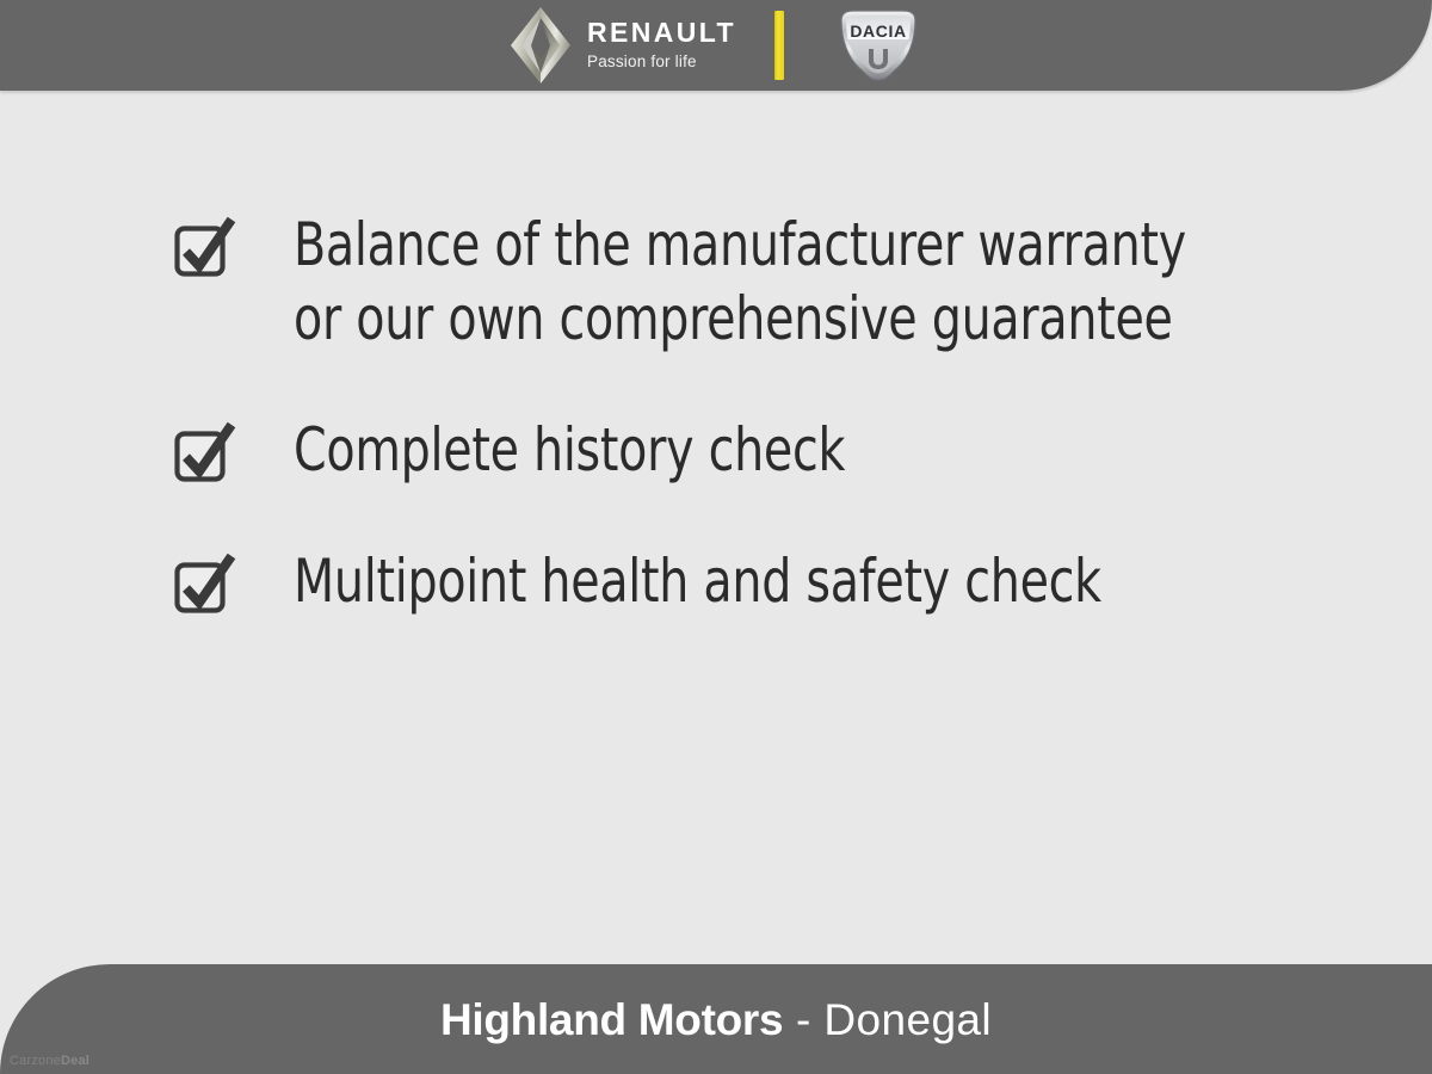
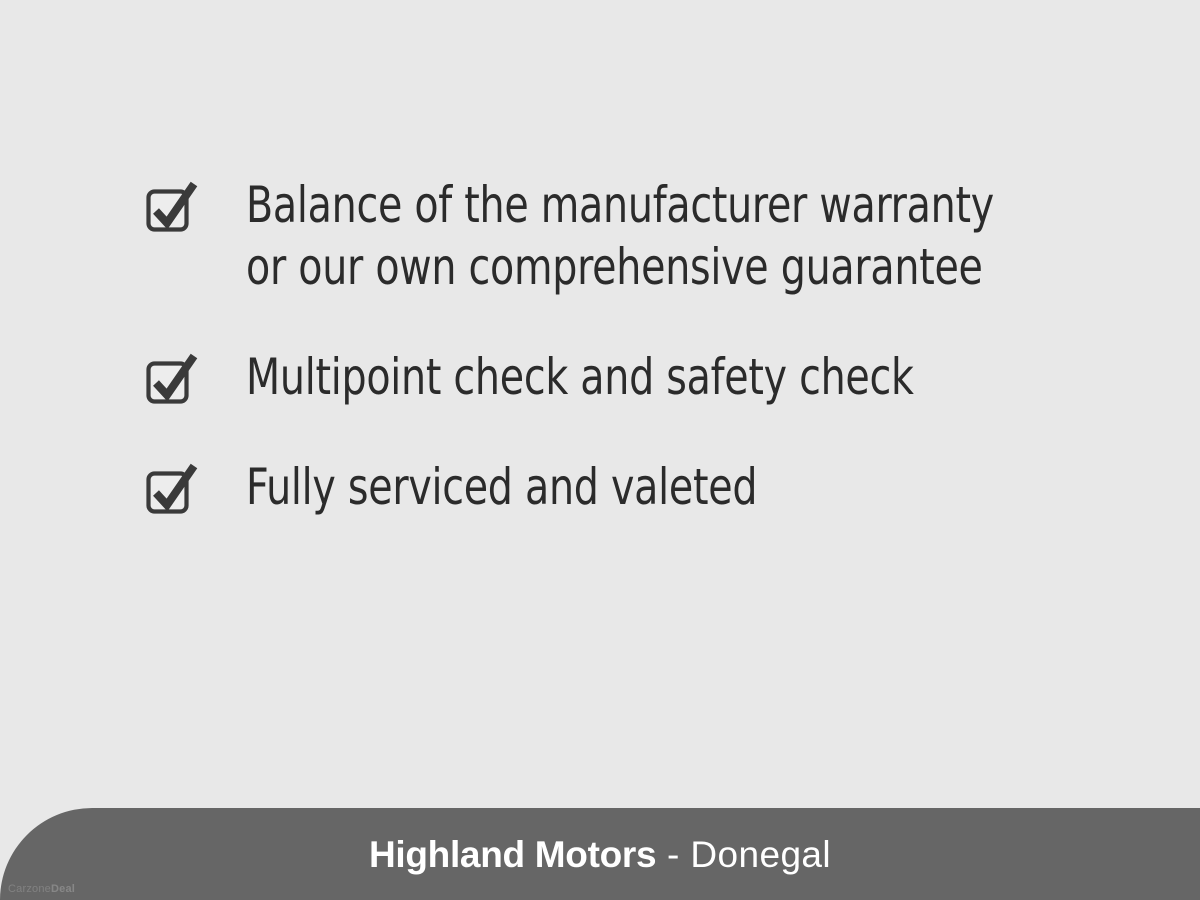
- RENAULT
- Passion for life
- DACIA
  Balance of the manufacturer warranty
  or our own comprehensive guarantee
- Complete history check
- Multipoint health and safety check
+ Multipoint check and safety check
+ Fully serviced and valeted
  Highland Motors - Donegal
  CarzoneDeal
